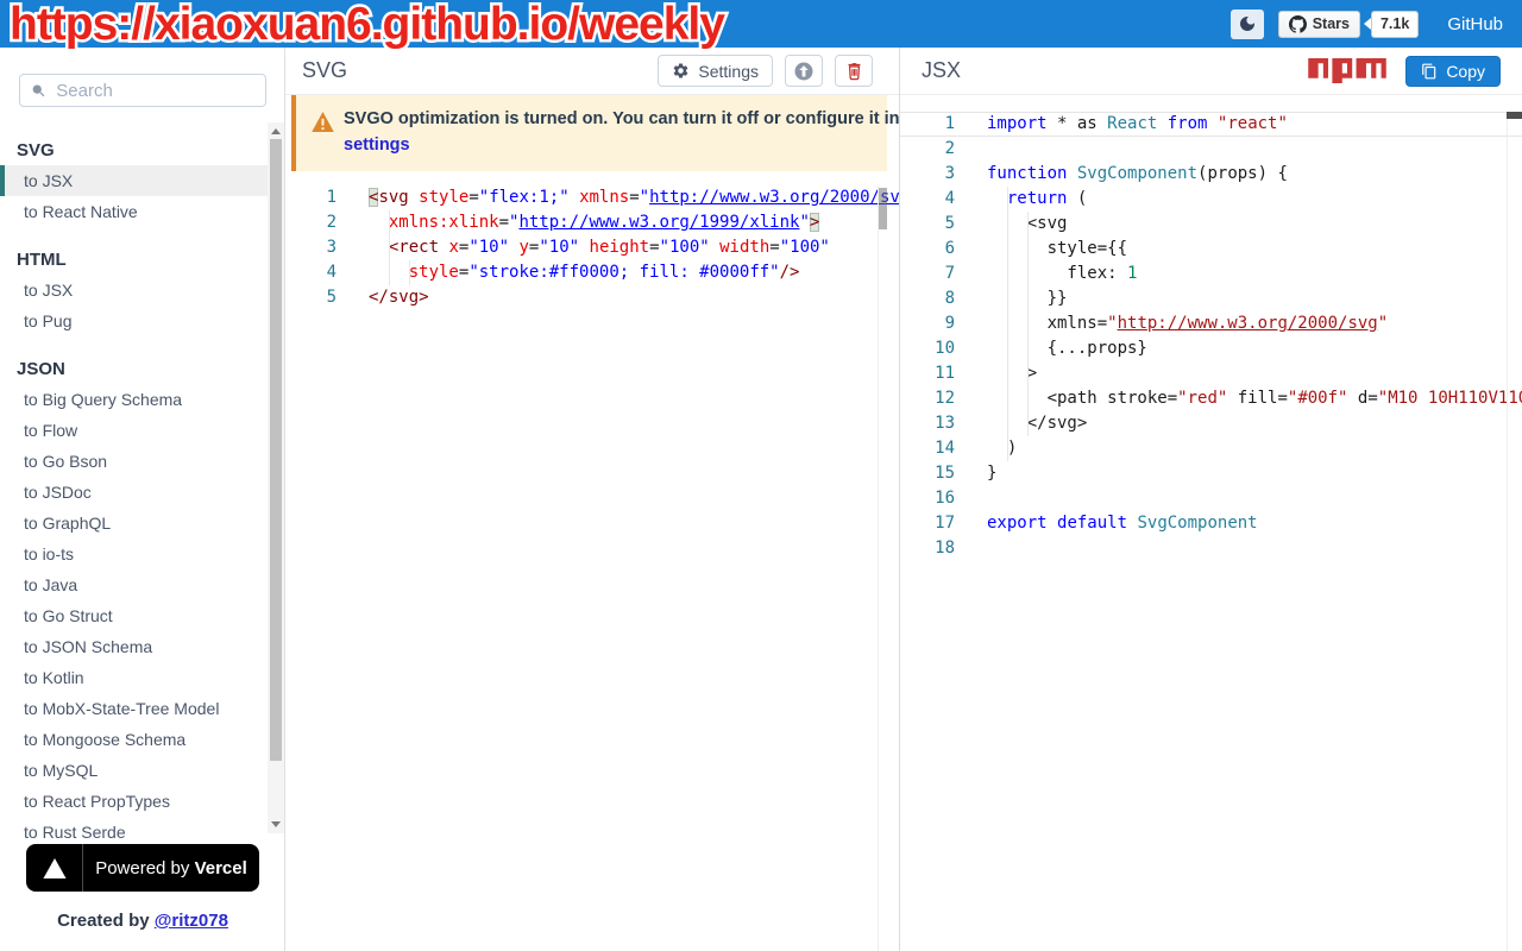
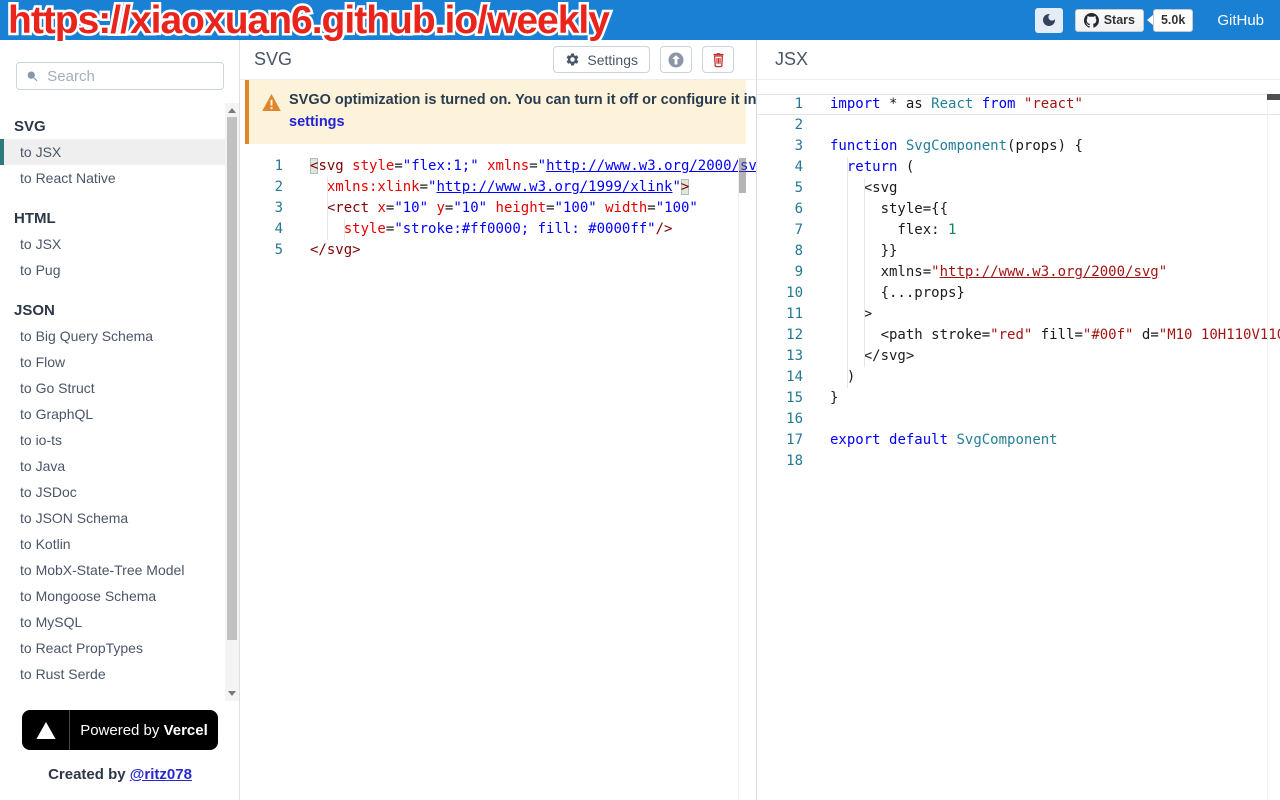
  https://xiaoxuan6.github.io/weekly
  Stars
- 7.1k
+ 5.0k
  GitHub
  Search
  SVG
  to JSX
  to React Native
  HTML
  to JSX
  to Pug
  JSON
  to Big Query Schema
  to Flow
- to Go Bson
- to JSDoc
+ to Go Struct
  to GraphQL
  to io-ts
  to Java
- to Go Struct
+ to JSDoc
  to JSON Schema
  to Kotlin
  to MobX-State-Tree Model
  to Mongoose Schema
  to MySQL
  to React PropTypes
  to Rust Serde
  Powered by Vercel
  Created by @ritz078
  SVG
  Settings
  SVGO optimization is turned on. You can turn it off or configure it in
  settings
  1
  <svg style="flex:1;" xmlns="http://www.w3.org/2000/sv
  2
  xmlns:xlink="http://www.w3.org/1999/xlink">
  3
  <rect x="10" y="10" height="100" width="100"
  4
  style="stroke:#ff0000; fill: #0000ff"/>
  5
  </svg>
  JSX
- Copy
  1
  import * as React from "react"
  2
  3
  function SvgComponent(props) {
  4
  return (
  5
  <svg
  6
  style={{
  7
  flex: 1
  8
  }}
  9
  xmlns="http://www.w3.org/2000/svg"
  10
  {...props}
  11
  >
  12
  <path stroke="red" fill="#00f" d="M10 10H110V11
  13
  </svg>
  14
  )
  15
  }
  16
  17
  export default SvgComponent
  18
